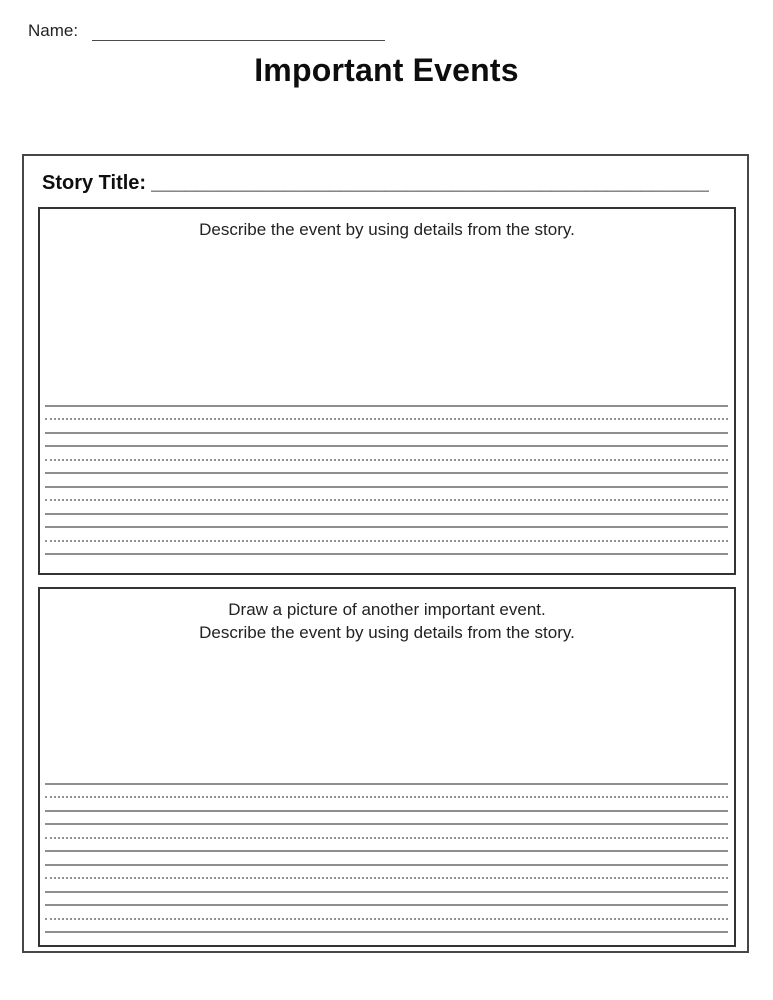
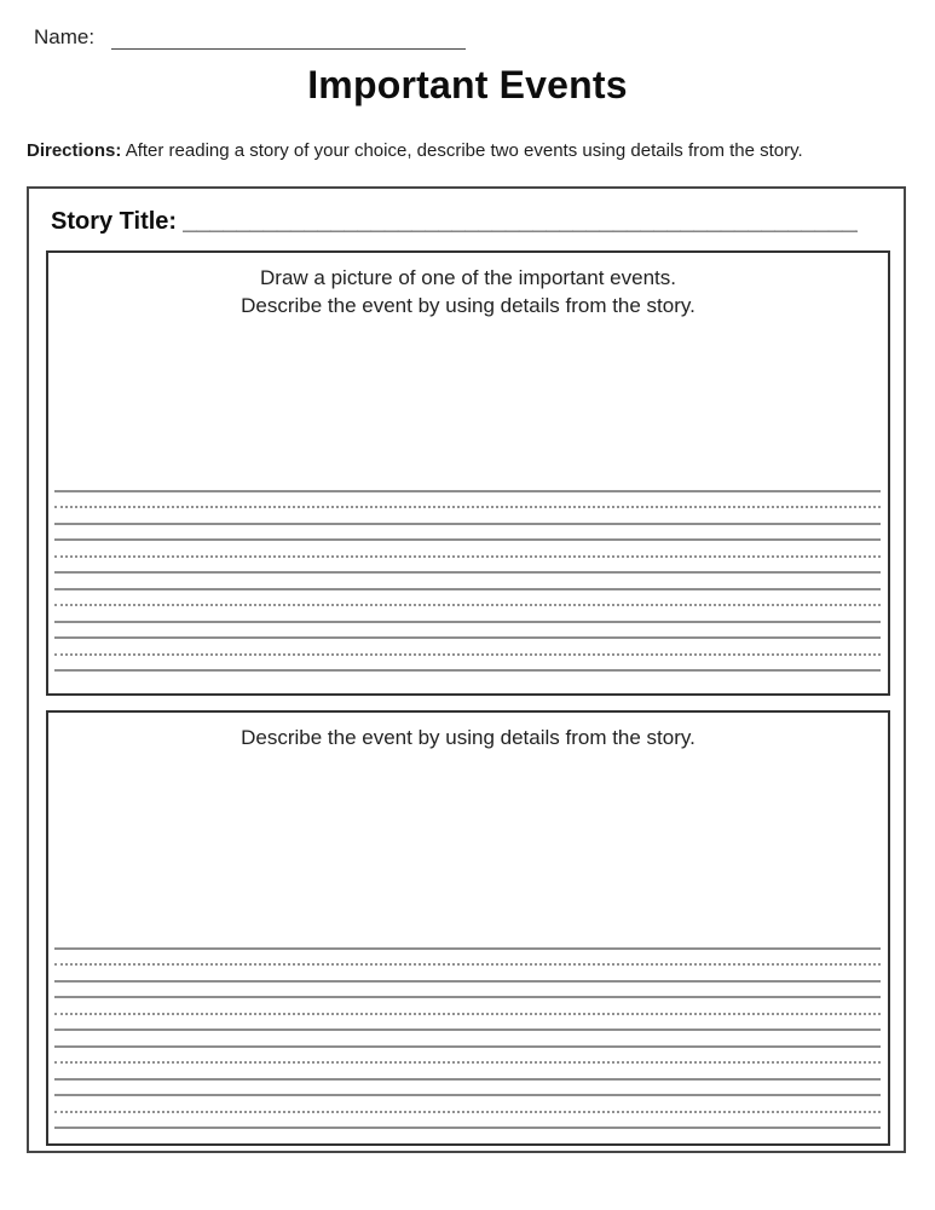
  Name:
  Important Events
+ Directions: After reading a story of your choice, describe two events using details from the story.
  Story Title: __________________________________________________
+ Draw a picture of one of the important events.
  Describe the event by using details from the story.
- Draw a picture of another important event.
  Describe the event by using details from the story.
